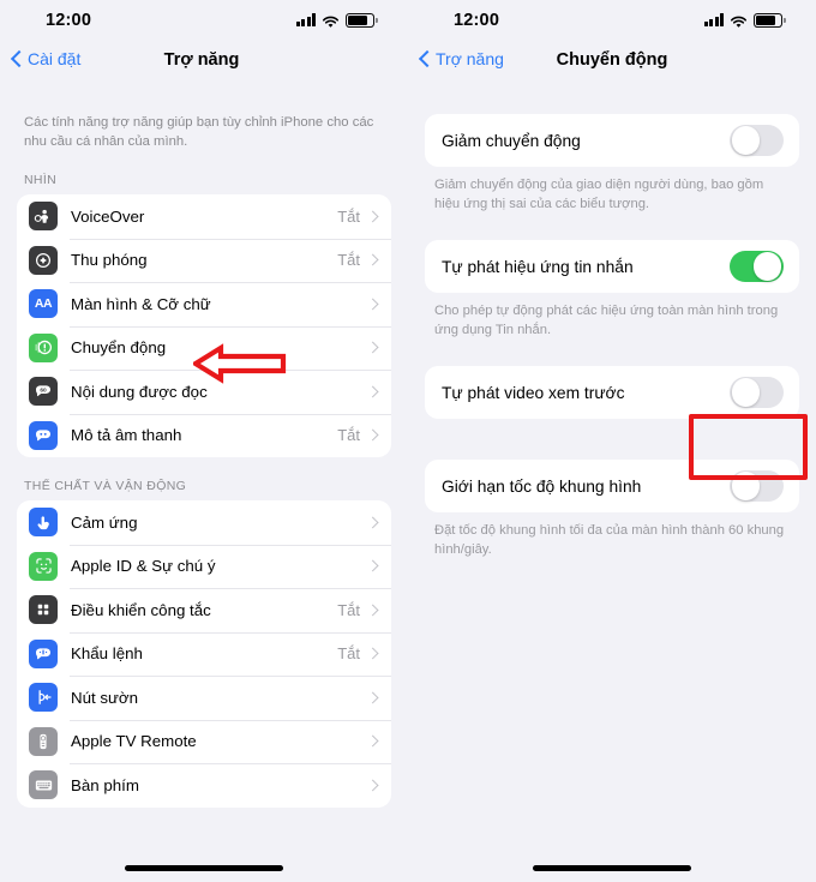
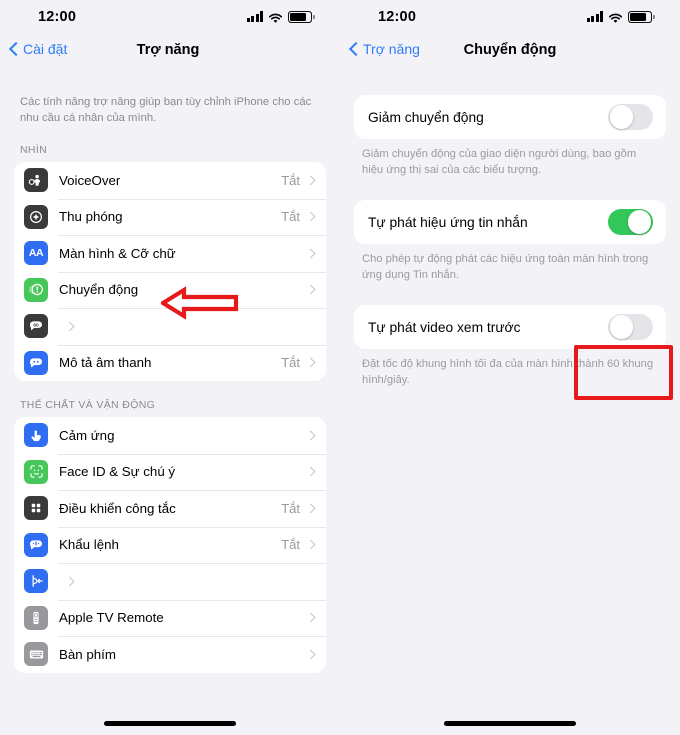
  12:00
  Cài đặt
  Trợ năng
  Các tính năng trợ năng giúp bạn tùy chỉnh iPhone cho các nhu cầu cá nhân của mình.
  NHÌN
  VoiceOver
  Tắt
  Thu phóng
  Tắt
  AA
  Màn hình & Cỡ chữ
  Chuyển động
- Nội dung được đọc
  Mô tả âm thanh
  Tắt
  THỂ CHẤT VÀ VẬN ĐỘNG
  Cảm ứng
- Apple ID & Sự chú ý
+ Face ID & Sự chú ý
  Điều khiển công tắc
  Tắt
  Khẩu lệnh
  Tắt
- Nút sườn
  Apple TV Remote
  Bàn phím
  12:00
  Trợ năng
  Chuyển động
  Giảm chuyển động
  Giảm chuyển động của giao diện người dùng, bao gồm hiệu ứng thị sai của các biểu tượng.
  Tự phát hiệu ứng tin nhắn
  Cho phép tự động phát các hiệu ứng toàn màn hình trong ứng dụng Tin nhắn.
  Tự phát video xem trước
- Giới hạn tốc độ khung hình
  Đặt tốc độ khung hình tối đa của màn hình thành 60 khung hình/giây.
